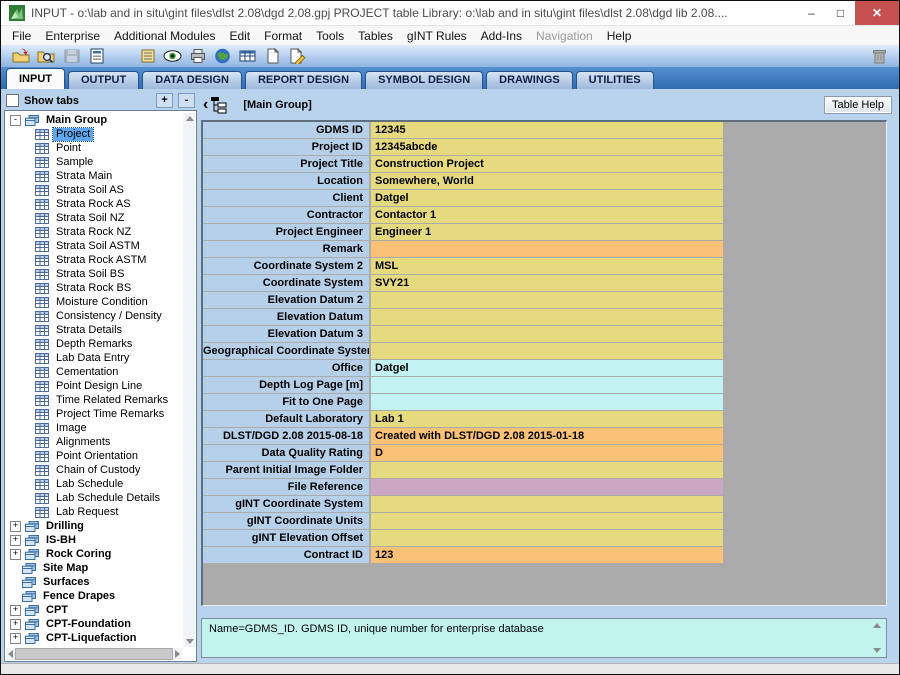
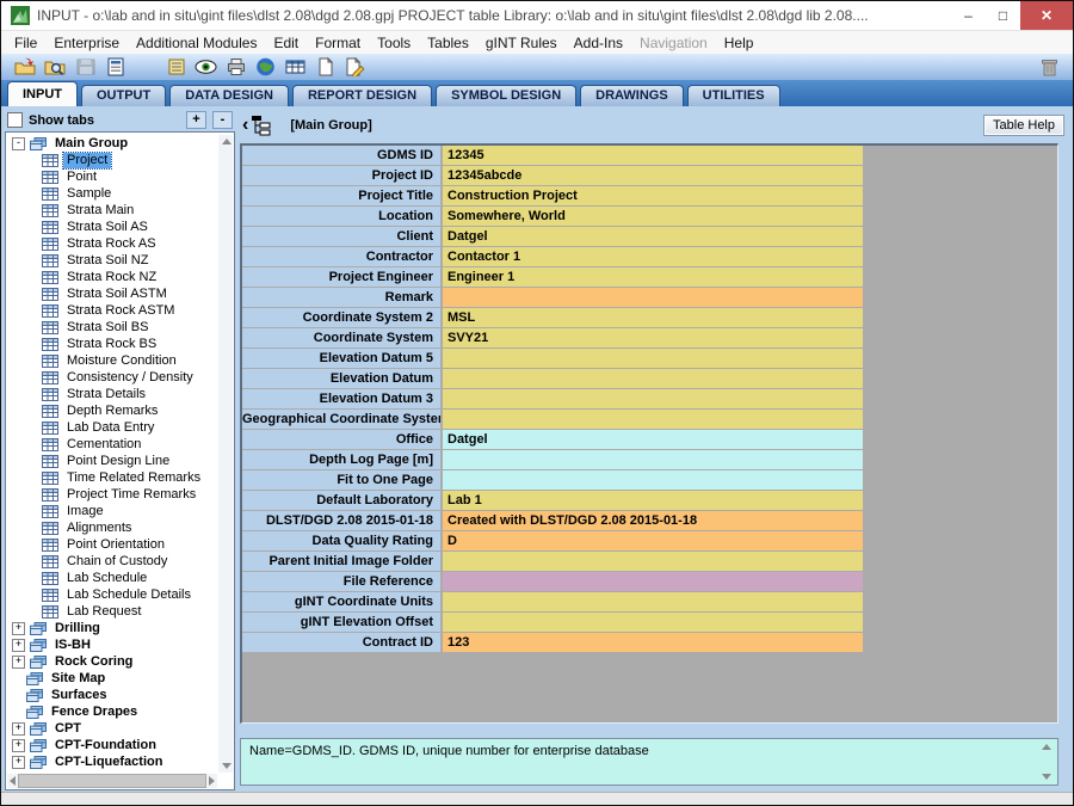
  INPUT - o:\lab and in situ\gint files\dlst 2.08\dgd 2.08.gpj PROJECT table Library: o:\lab and in situ\gint files\dlst 2.08\dgd lib 2.08....
  –
  □
  ✕
  File
  Enterprise
  Additional Modules
  Edit
  Format
  Tools
  Tables
  gINT Rules
  Add-Ins
  Navigation
  Help
  INPUT
  OUTPUT
  DATA DESIGN
  REPORT DESIGN
  SYMBOL DESIGN
  DRAWINGS
  UTILITIES
  Show tabs
  +
  -
  -
  Main Group
  Project
  Point
  Sample
  Strata Main
  Strata Soil AS
  Strata Rock AS
  Strata Soil NZ
  Strata Rock NZ
  Strata Soil ASTM
  Strata Rock ASTM
  Strata Soil BS
  Strata Rock BS
  Moisture Condition
  Consistency / Density
  Strata Details
  Depth Remarks
  Lab Data Entry
  Cementation
  Point Design Line
  Time Related Remarks
  Project Time Remarks
  Image
  Alignments
  Point Orientation
  Chain of Custody
  Lab Schedule
  Lab Schedule Details
  Lab Request
  +
  Drilling
  +
  IS-BH
  +
  Rock Coring
  Site Map
  Surfaces
  Fence Drapes
  +
  CPT
  +
  CPT-Foundation
  +
  CPT-Liquefaction
  ‹
  [Main Group]
  Table Help
  GDMS ID
  12345
  Project ID
  12345abcde
  Project Title
  Construction Project
  Location
  Somewhere, World
  Client
  Datgel
  Contractor
  Contactor 1
  Project Engineer
  Engineer 1
  Remark
  Coordinate System 2
  MSL
  Coordinate System
  SVY21
- Elevation Datum 2
+ Elevation Datum 5
  Elevation Datum
  Elevation Datum 3
  Geographical Coordinate Syste
  Office
  Datgel
  Depth Log Page [m]
  Fit to One Page
  Default Laboratory
  Lab 1
- DLST/DGD 2.08 2015-08-18
+ DLST/DGD 2.08 2015-01-18
  Created with DLST/DGD 2.08 2015-01-18
  Data Quality Rating
  D
  Parent Initial Image Folder
  File Reference
- gINT Coordinate System
  gINT Coordinate Units
  gINT Elevation Offset
  Contract ID
  123
  Name=GDMS_ID. GDMS ID, unique number for enterprise database
